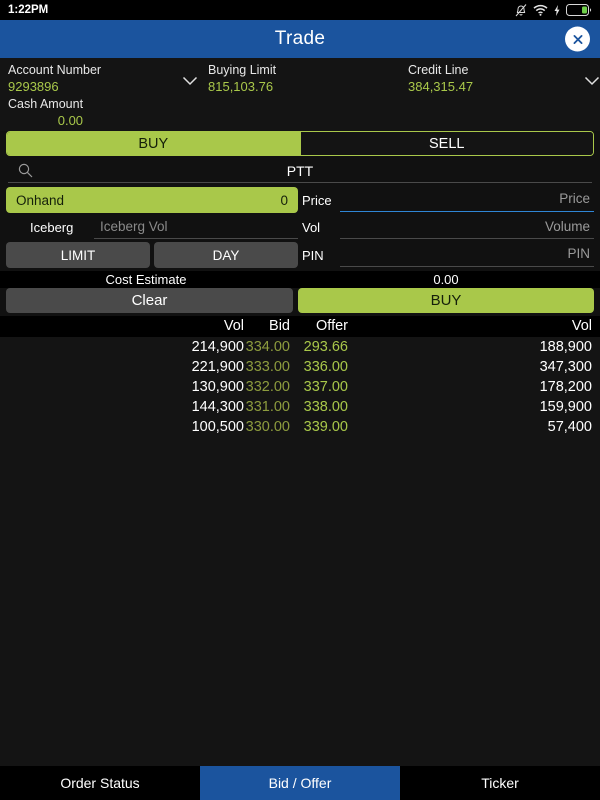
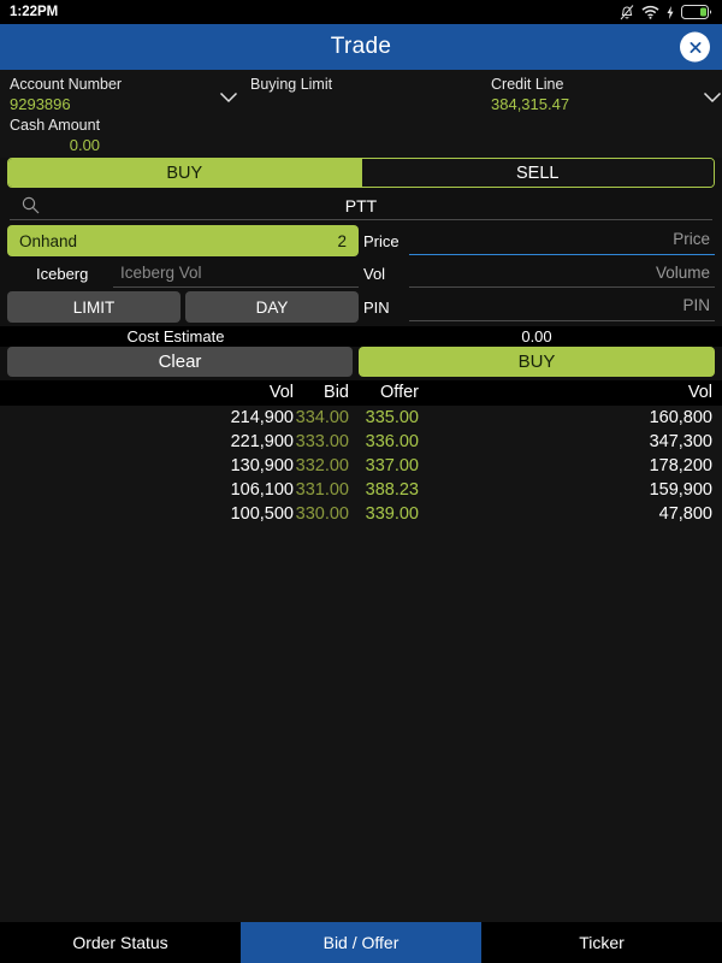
  1:22PM
  Trade
  Account Number
  9293896
  Buying Limit
- 815,103.76
  Credit Line
  384,315.47
  Cash Amount
  0.00
  BUY
  SELL
  PTT
  Onhand
- 0
+ 2
  Price
  Price
  Iceberg
  Iceberg Vol
  Vol
  Volume
  LIMIT
  DAY
  PIN
  PIN
  Cost Estimate
  0.00
  Clear
  BUY
  Vol
  Bid
  Offer
  Vol
  214,900
  334.00
- 293.66
+ 335.00
- 188,900
+ 160,800
  221,900
  333.00
  336.00
  347,300
  130,900
  332.00
  337.00
  178,200
- 144,300
+ 106,100
  331.00
- 338.00
+ 388.23
  159,900
  100,500
  330.00
  339.00
- 57,400
+ 47,800
  Order Status
  Bid / Offer
  Ticker
